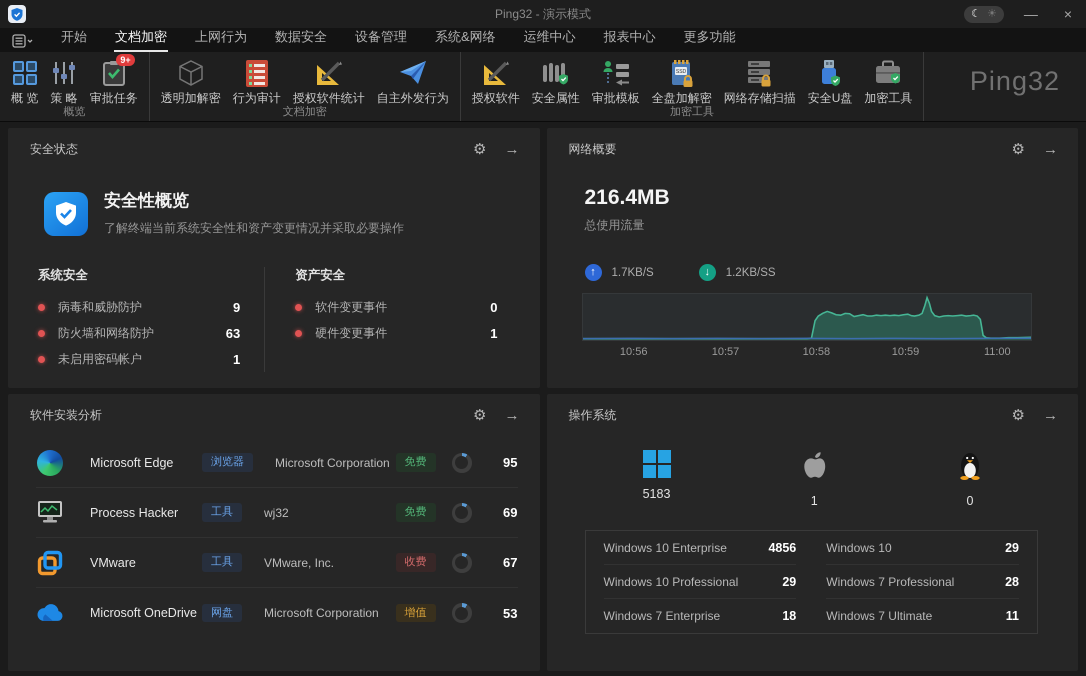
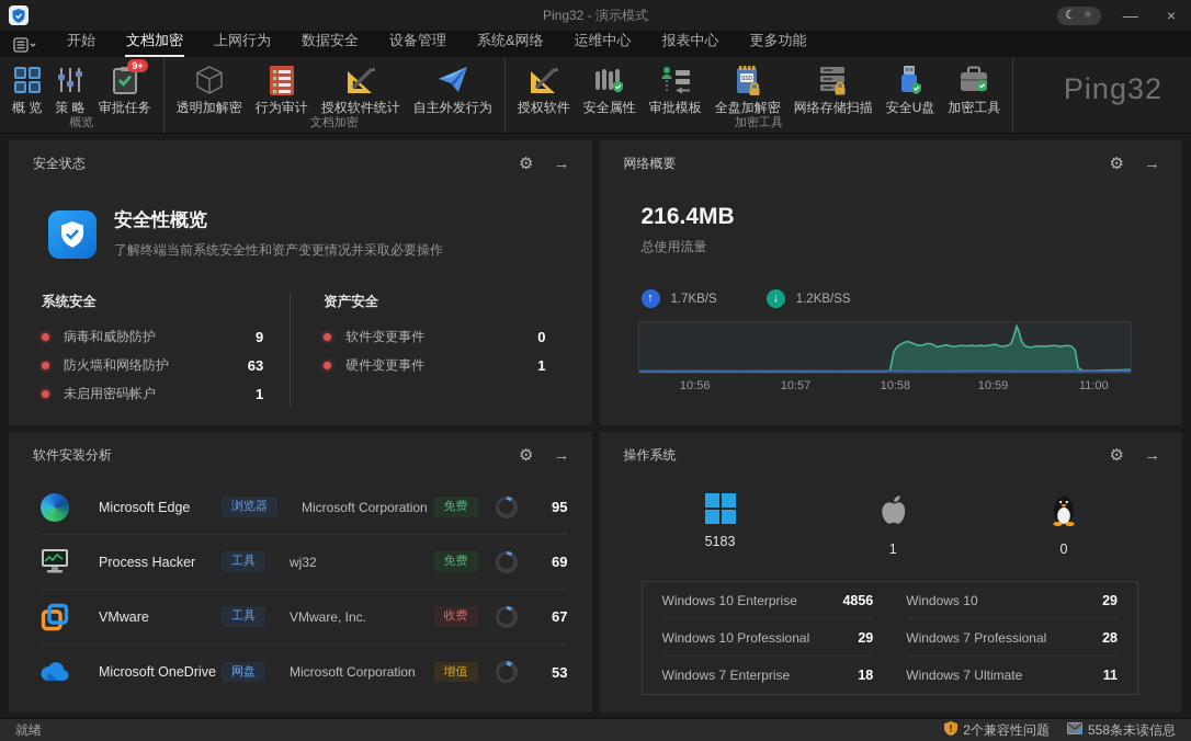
  Ping32 - 演示模式
  ☾
  ☀
  —
  ×
  开始
  文档加密
  上网行为
  数据安全
  设备管理
  系统&网络
  运维中心
  报表中心
  更多功能
  概 览
  策 略
  9+
  审批任务
  概览
  透明加解密
  行为审计
  授权软件统计
  自主外发行为
  文档加密
  授权软件
  安全属性
  审批模板
  全盘加解密
  网络存储扫描
  安全U盘
  加密工具
  加密工具
  Ping32
  安全状态
  ⚙
  →
  安全性概览
  了解终端当前系统安全性和资产变更情况并采取必要操作
  系统安全
  病毒和威胁防护
  9
  防火墙和网络防护
  63
  未启用密码帐户
  1
  资产安全
  软件变更事件
  0
  硬件变更事件
  1
  网络概要
  ⚙
  →
  216.4MB
  总使用流量
  ↑
  1.7KB/S
  ↓
  1.2KB/SS
  10:56
  10:57
  10:58
  10:59
  11:00
  软件安装分析
  ⚙
  →
  Microsoft Edge
  浏览器
  Microsoft Corporation
  免费
  95
  Process Hacker
  工具
  wj32
  免费
  69
  VMware
  工具
  VMware, Inc.
  收费
  67
  Microsoft OneDrive
  网盘
  Microsoft Corporation
  增值
  53
  操作系统
  ⚙
  →
  5183
  1
  0
  Windows 10 Enterprise
  4856
  Windows 10 Professional
  29
  Windows 7 Enterprise
  18
  Windows 10
  29
  Windows 7 Professional
  28
  Windows 7 Ultimate
  11
+ 就绪
+ 2个兼容性问题
+ 558条未读信息
